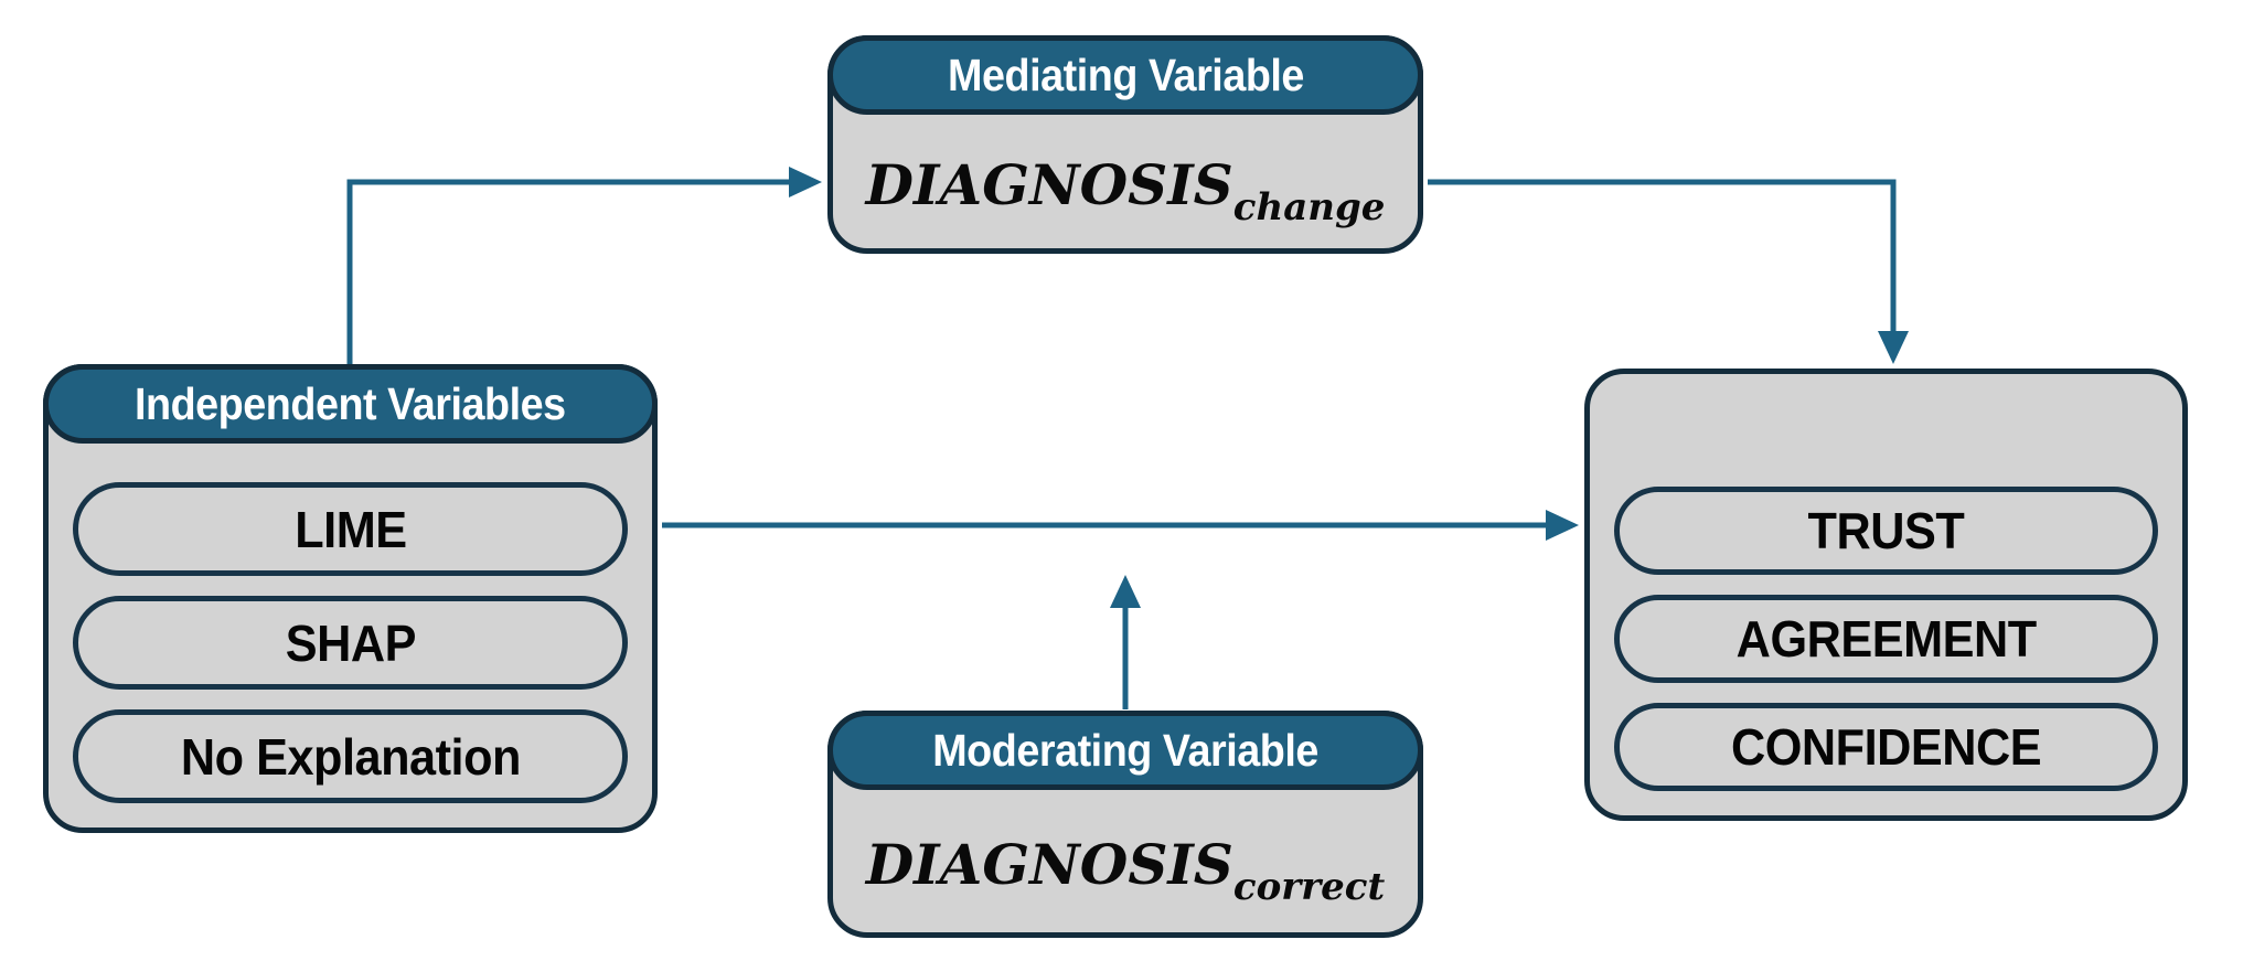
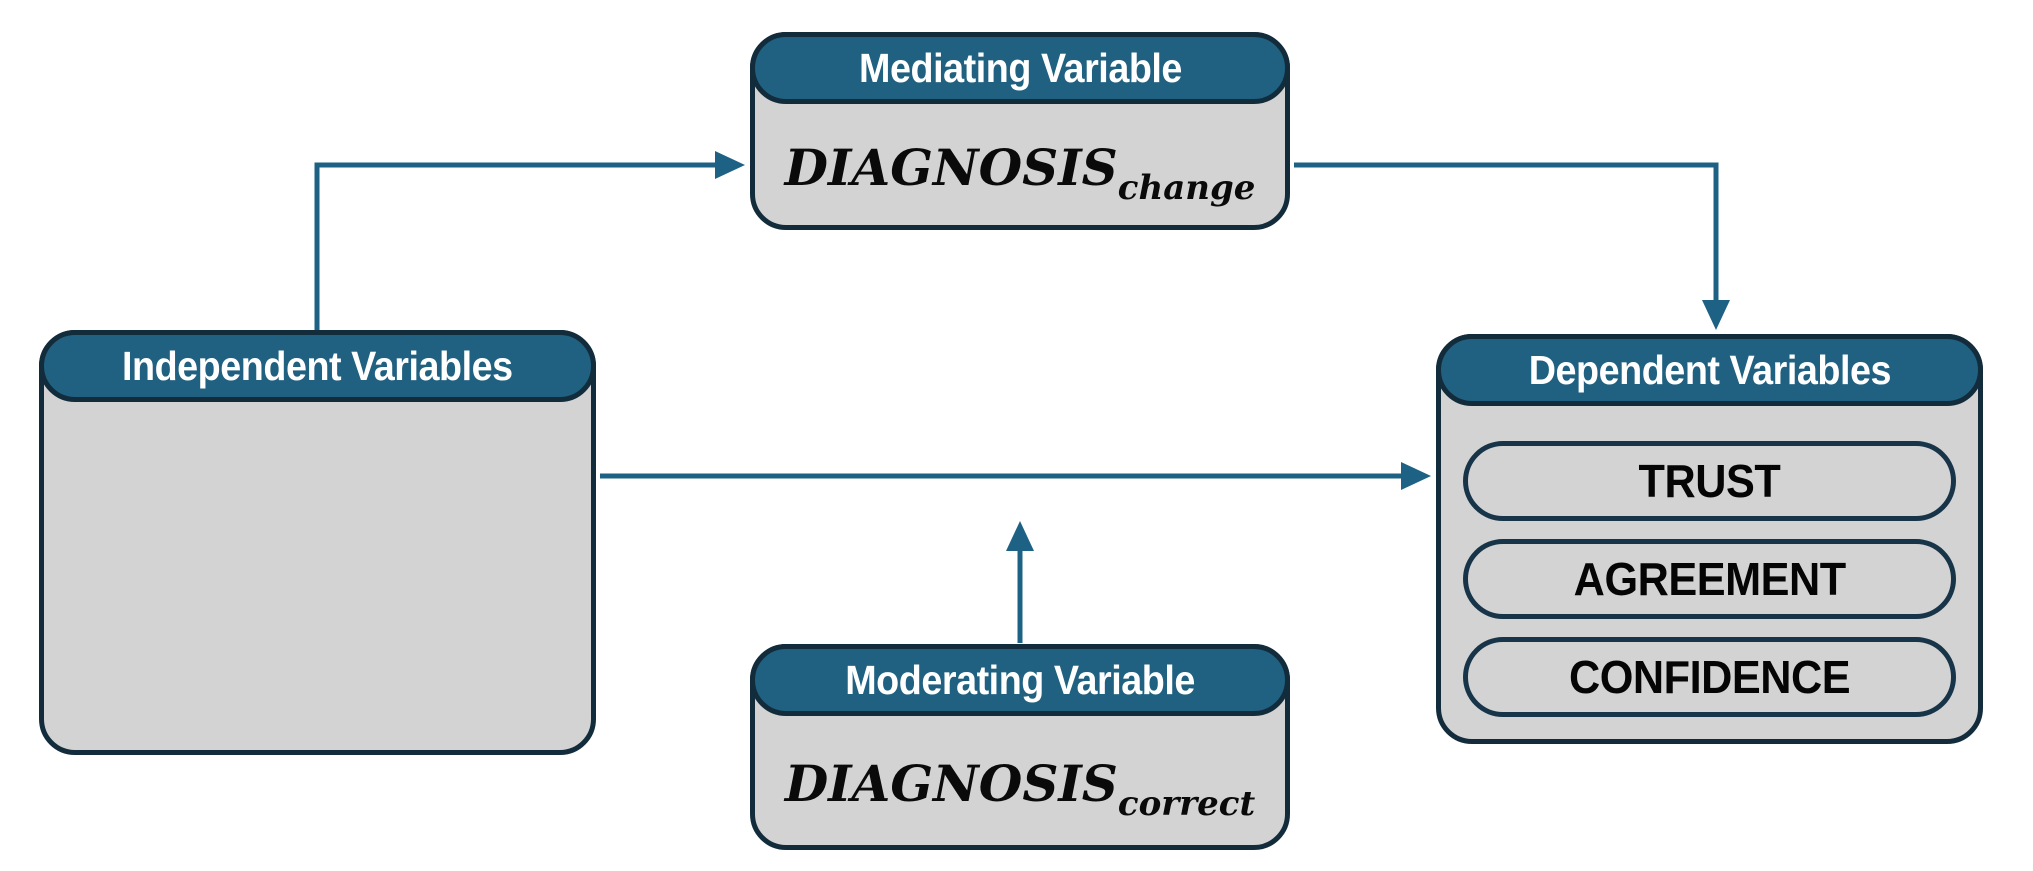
  Independent Variables
- LIME
- SHAP
- No Explanation
  Mediating Variable
  DIAGNOSISchange
  Moderating Variable
  DIAGNOSIScorrect
+ Dependent Variables
  TRUST
  AGREEMENT
  CONFIDENCE
